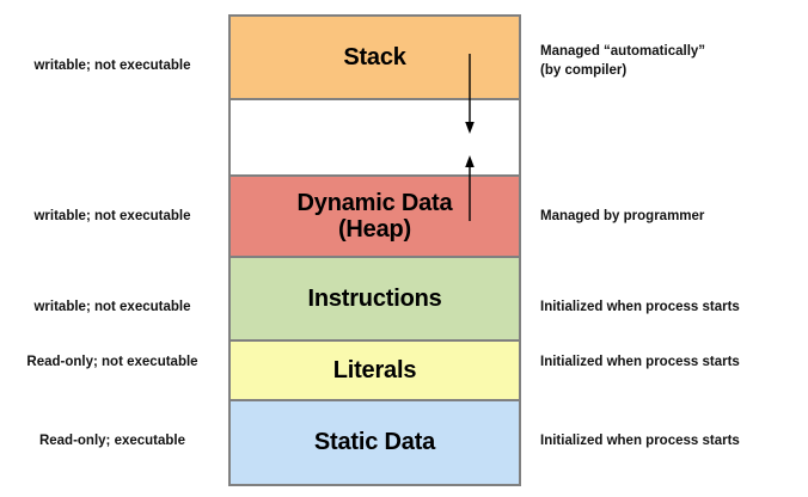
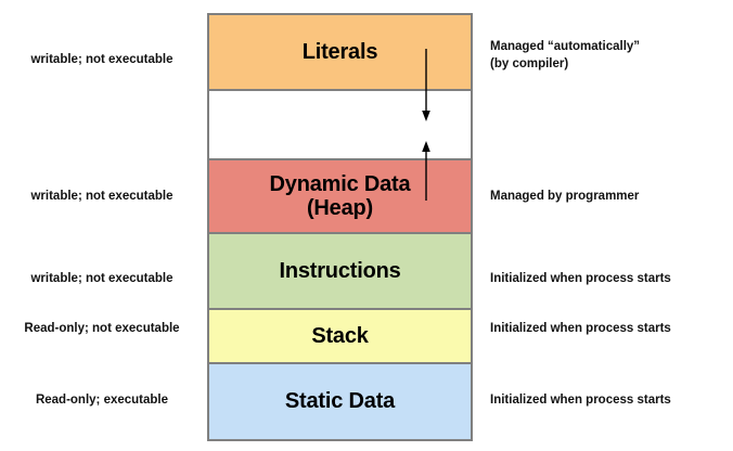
  writable; not executable
  writable; not executable
  writable; not executable
  Read-only; not executable
  Read-only; executable
- Stack
+ Literals
  Dynamic Data
  (Heap)
  Instructions
- Literals
+ Stack
  Static Data
  Managed “automatically”
  (by compiler)
  Managed by programmer
  Initialized when process starts
  Initialized when process starts
  Initialized when process starts
